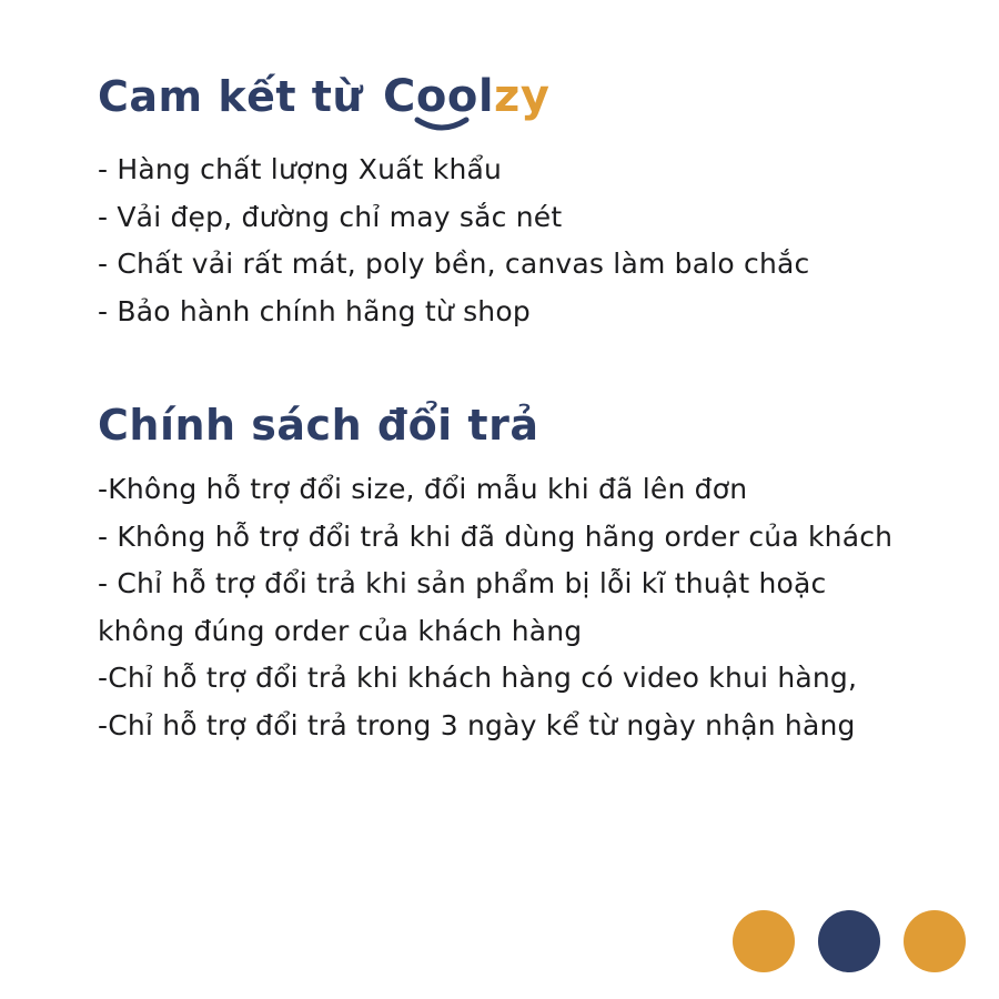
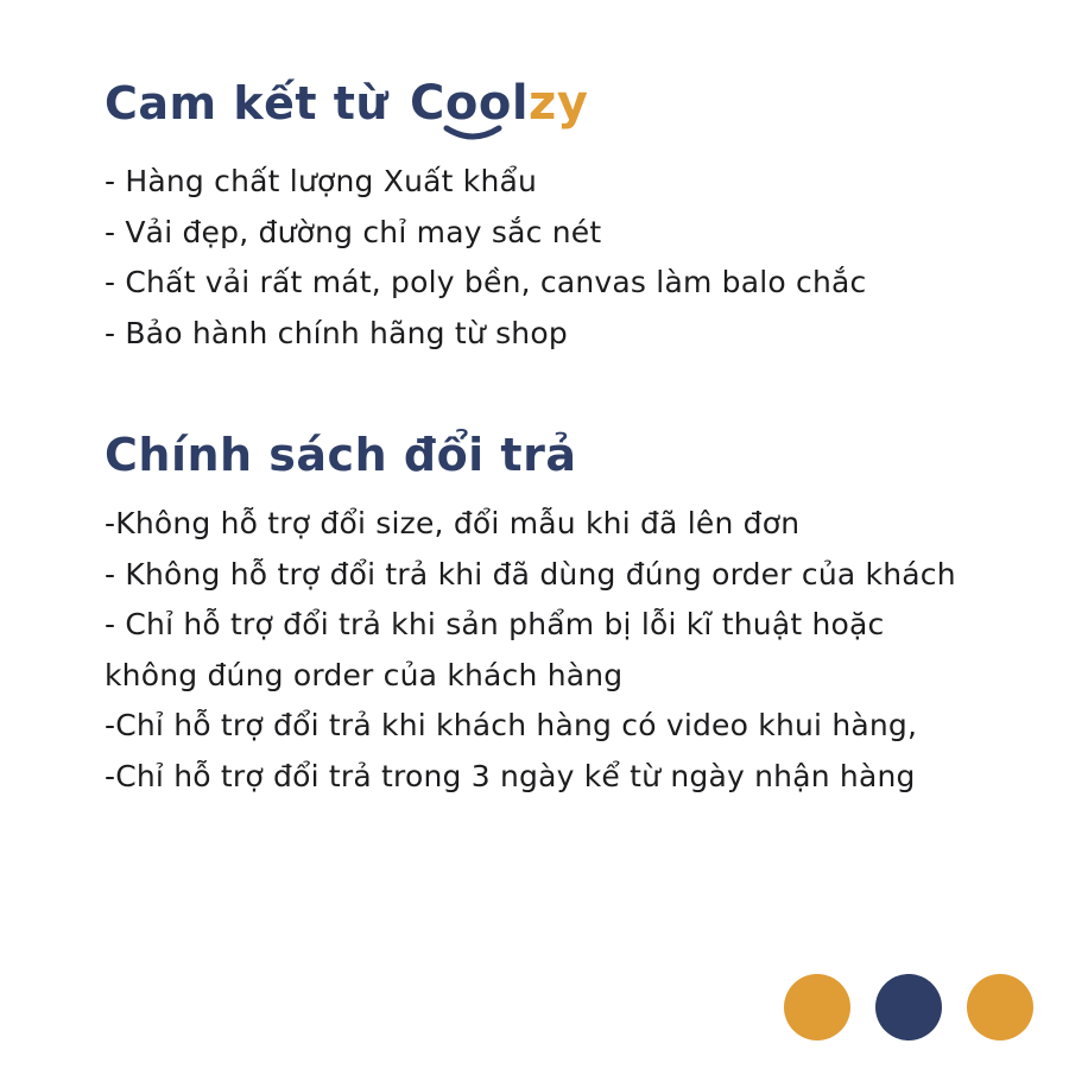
  Cam kết từ
  Coolzy
  - Hàng chất lượng Xuất khẩu
  - Vải đẹp, đường chỉ may sắc nét
  - Chất vải rất mát, poly bền, canvas làm balo chắc
  - Bảo hành chính hãng từ shop
  Chính sách đổi trả
  -Không hỗ trợ đổi size, đổi mẫu khi đã lên đơn
- - Không hỗ trợ đổi trả khi đã dùng hãng order của khách
+ - Không hỗ trợ đổi trả khi đã dùng đúng order của khách
  - Chỉ hỗ trợ đổi trả khi sản phẩm bị lỗi kĩ thuật hoặc
  không đúng order của khách hàng
  -Chỉ hỗ trợ đổi trả khi khách hàng có video khui hàng,
  -Chỉ hỗ trợ đổi trả trong 3 ngày kể từ ngày nhận hàng
